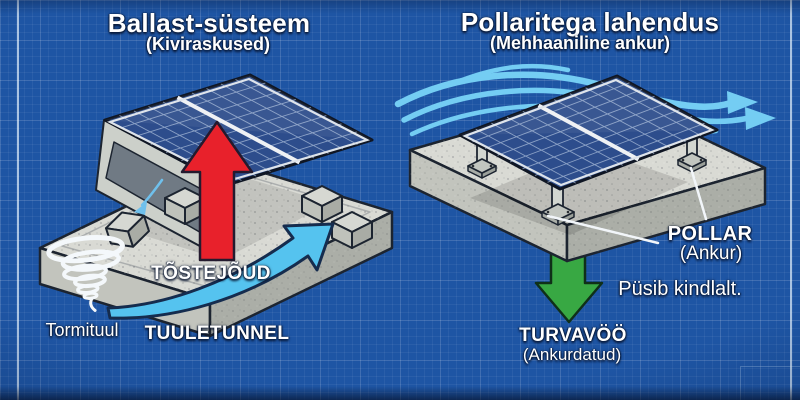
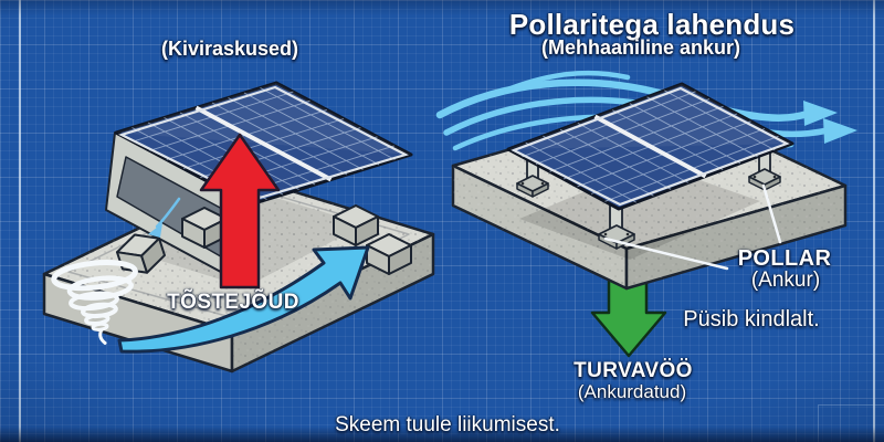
- Ballast-süsteem
  (Kiviraskused)
  Pollaritega lahendus
  (Mehhaaniline ankur)
  TÕSTEJÕUD
- TUULETUNNEL
- Tormituul
  POLLAR
  (Ankur)
  Püsib kindlalt.
  TURVAVÖÖ
  (Ankurdatud)
+ Skeem tuule liikumisest.
